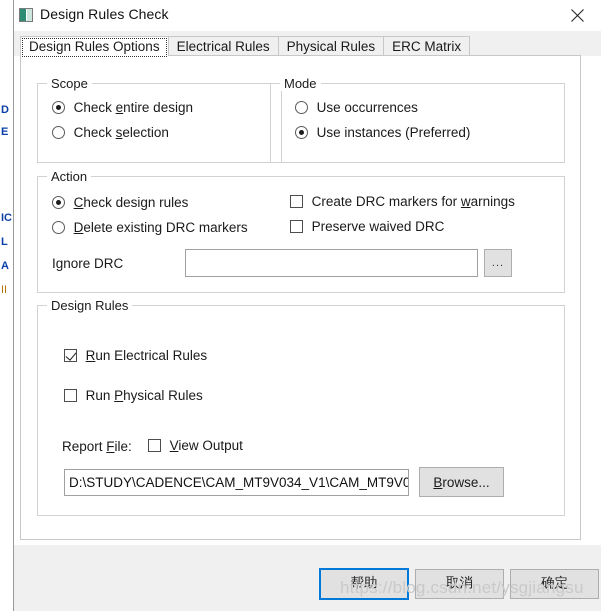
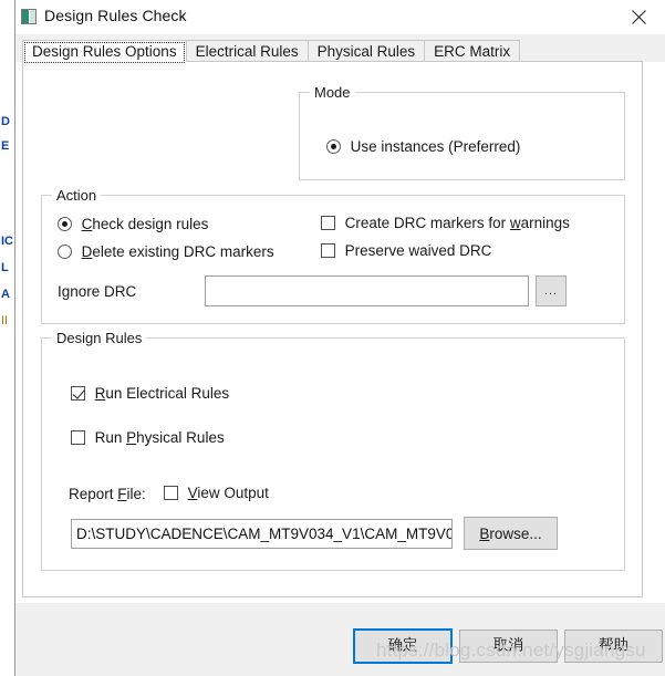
  D
  E
  IC
  L
  A
  II
  Design Rules Check
  Design Rules Options Electrical Rules Physical Rules ERC Matrix
- Scope
- Check entire design
- Check selection
  Mode
- Use occurrences
  Use instances (Preferred)
  Action
  Check design rules
  Delete existing DRC markers
  Create DRC markers for warnings
  Preserve waived DRC
  Ignore DRC
  ...
  Design Rules
  Run Electrical Rules
  Run Physical Rules
  Report File:
  View Output
  D:\STUDY\CADENCE\CAM_MT9V034_V1\CAM_MT9V0
  Browse...
- 帮助
+ 确定
  取消
- 确定
+ 帮助
  https://blog.csdn.net/ysgjiangsu
